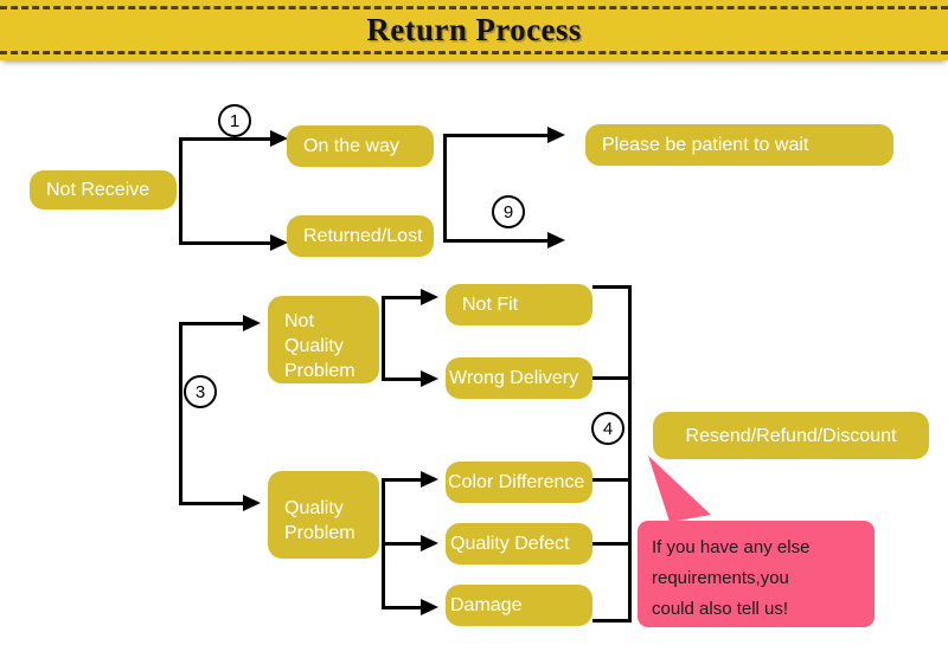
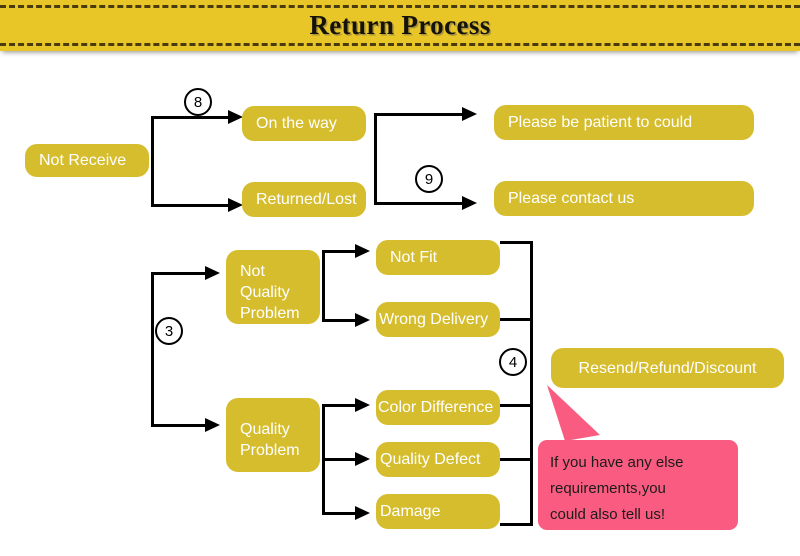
  Return Process
  Not Receive
- 1
+ 8
  On the way
  Returned/Lost
  9
- Please be patient to wait
+ Please be patient to could
+ Please contact us
  3
  Not
  Quality
  Problem
  Quality
  Problem
  Not Fit
  Wrong Delivery
  Color Difference
  Quality Defect
  Damage
  4
  Resend/Refund/Discount
  If you have any else
  requirements,you
  could also tell us!
